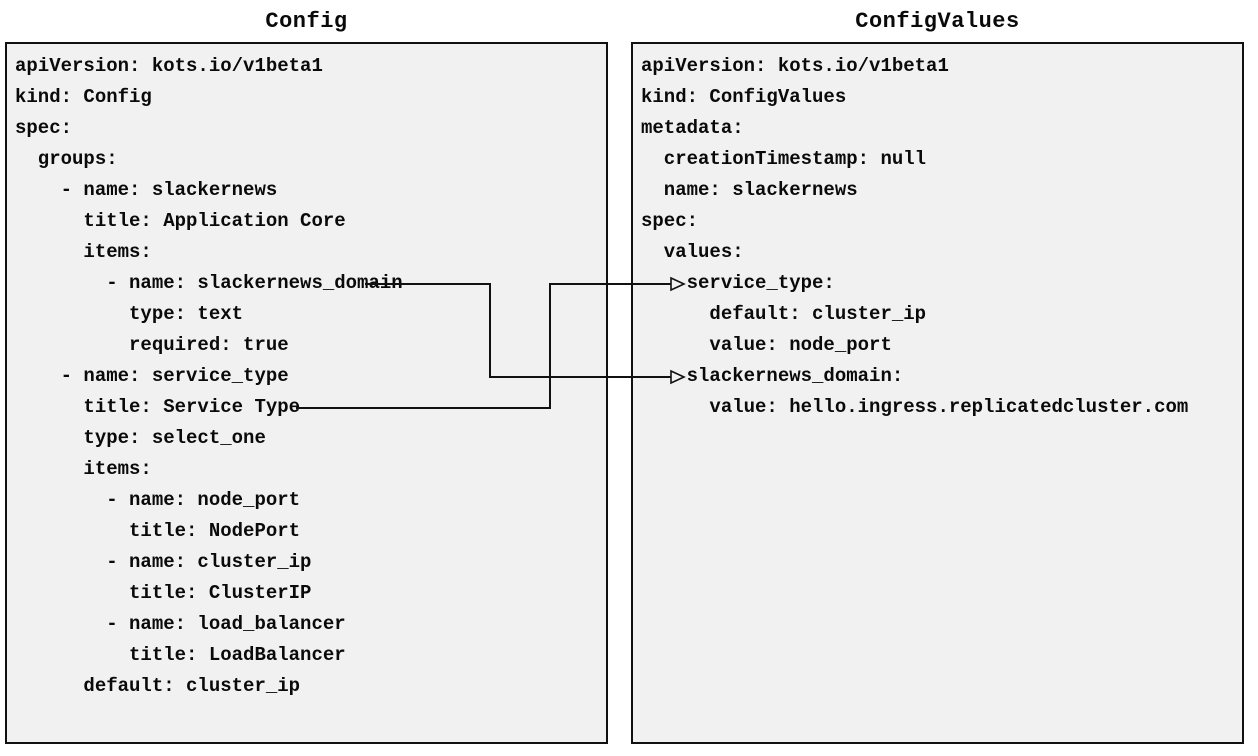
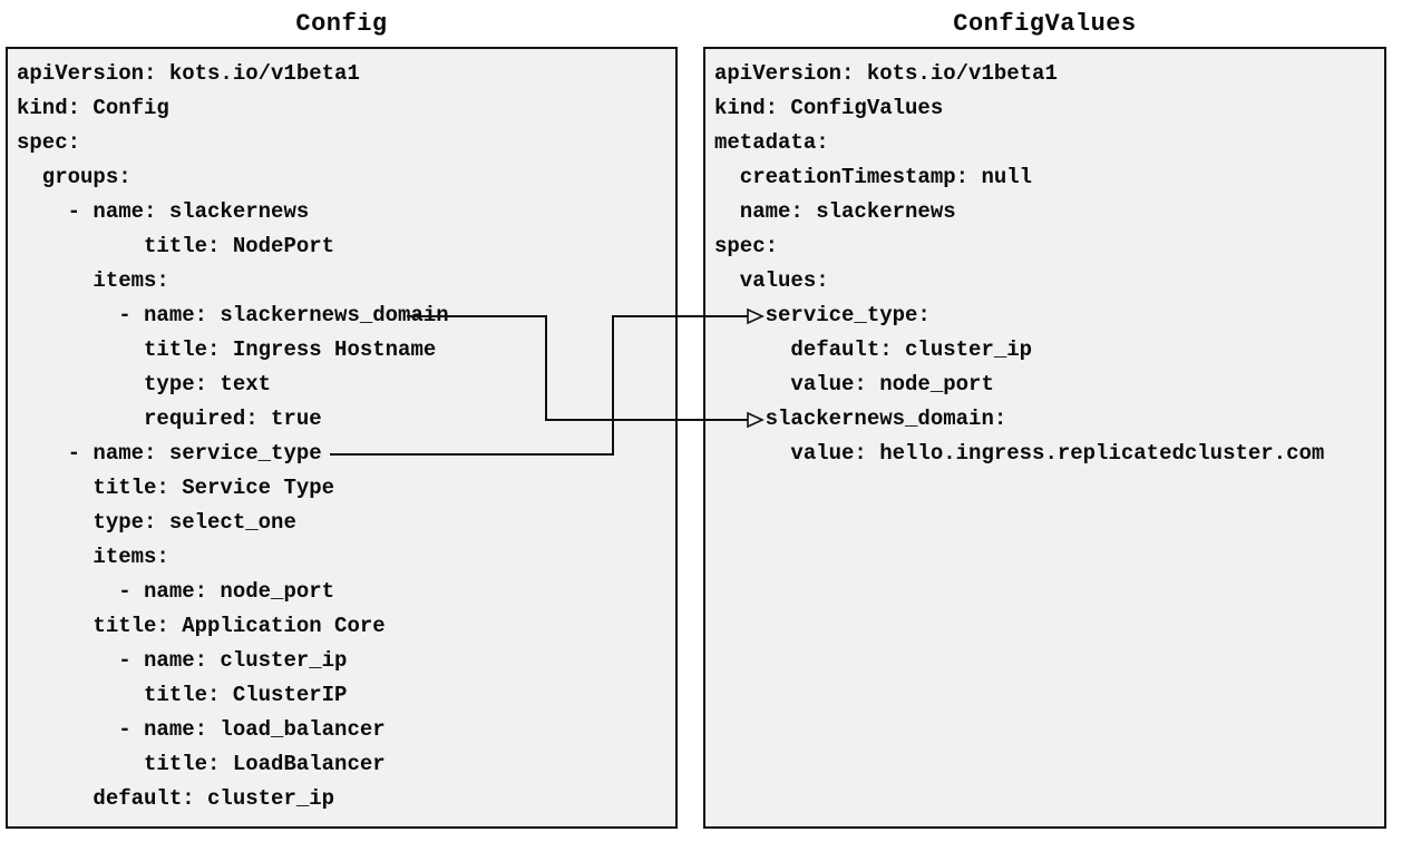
  Config
  ConfigValues
  apiVersion: kots.io/v1beta1
  kind: Config
  spec:
  groups:
  - name: slackernews
- title: Application Core
+ title: NodePort
  items:
  - name: slackernews_dom
+ title: Ingress Hostname
  type: text
  required: true
  - name: service_type
  title: Service Type
  type: select_one
  items:
  - name: node_port
- title: NodePort
+ title: Application Core
  - name: cluster_ip
  title: ClusterIP
  - name: load_balancer
  title: LoadBalancer
  default: cluster_ip
  apiVersion: kots.io/v1beta1
  kind: ConfigValues
  metadata:
  creationTimestamp: null
  name: slackernews
  spec:
  values:
  service_type:
  default: cluster_ip
  value: node_port
  slackernews_domain:
  value: hello.ingress.replicatedcluster.com
